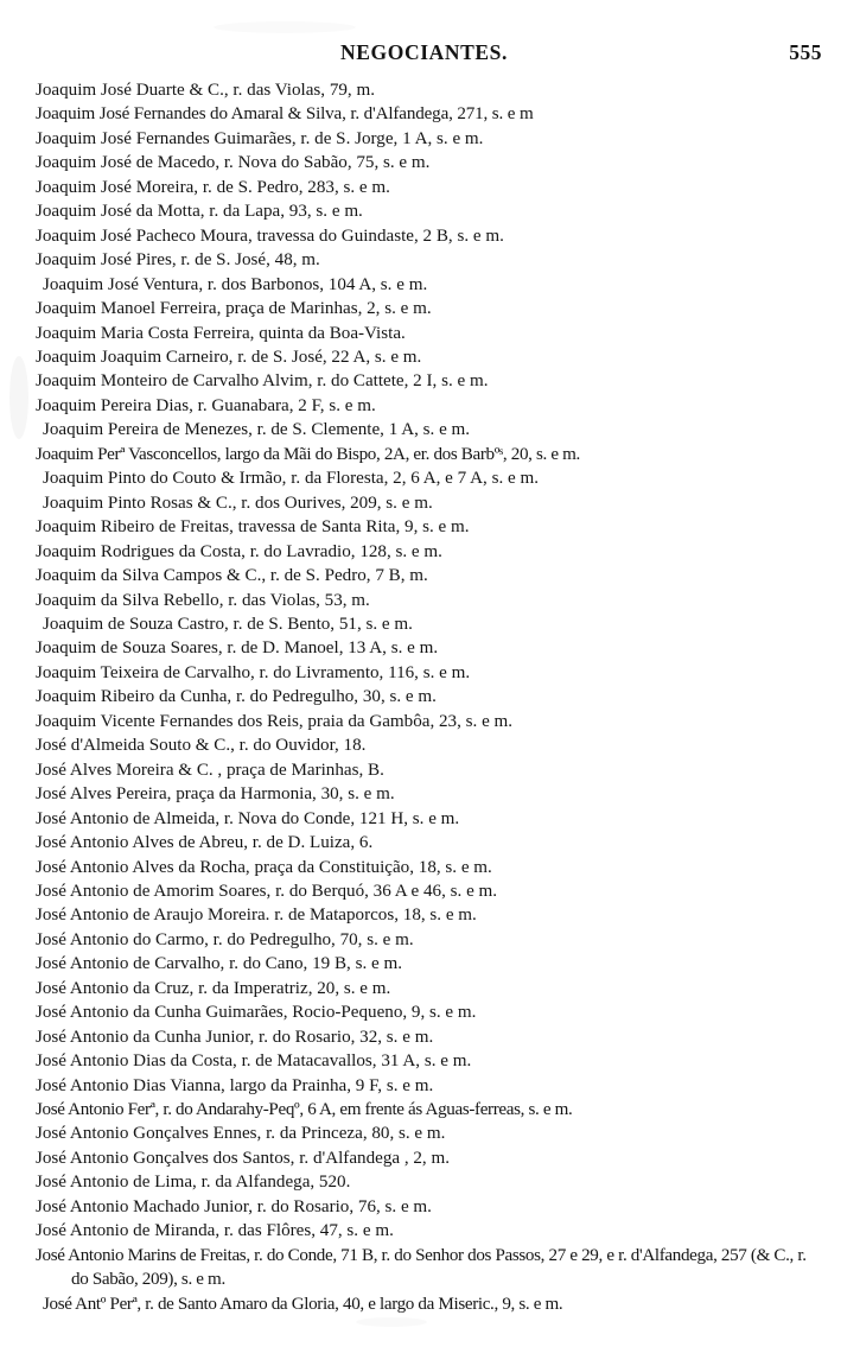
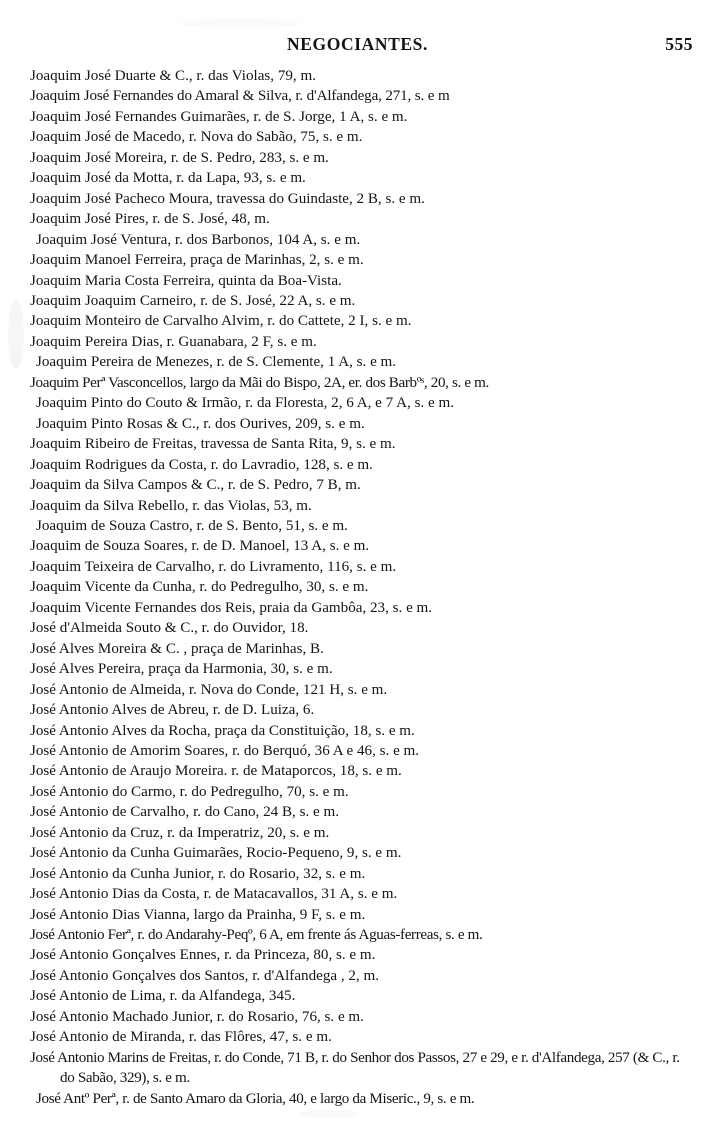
  NEGOCIANTES.
  555
  Joaquim José Duarte & C., r. das Violas, 79, m.
  Joaquim José Fernandes do Amaral & Silva, r. d'Alfandega, 271, s. e m
  Joaquim José Fernandes Guimarães, r. de S. Jorge, 1 A, s. e m.
  Joaquim José de Macedo, r. Nova do Sabão, 75, s. e m.
  Joaquim José Moreira, r. de S. Pedro, 283, s. e m.
  Joaquim José da Motta, r. da Lapa, 93, s. e m.
  Joaquim José Pacheco Moura, travessa do Guindaste, 2 B, s. e m.
  Joaquim José Pires, r. de S. José, 48, m.
  Joaquim José Ventura, r. dos Barbonos, 104 A, s. e m.
  Joaquim Manoel Ferreira, praça de Marinhas, 2, s. e m.
  Joaquim Maria Costa Ferreira, quinta da Boa-Vista.
  Joaquim Joaquim Carneiro, r. de S. José, 22 A, s. e m.
  Joaquim Monteiro de Carvalho Alvim, r. do Cattete, 2 I, s. e m.
  Joaquim Pereira Dias, r. Guanabara, 2 F, s. e m.
  Joaquim Pereira de Menezes, r. de S. Clemente, 1 A, s. e m.
  Joaquim Perª Vasconcellos, largo da Mãi do Bispo, 2A, er. dos Barbºˢ, 20, s. e m.
  Joaquim Pinto do Couto & Irmão, r. da Floresta, 2, 6 A, e 7 A, s. e m.
  Joaquim Pinto Rosas & C., r. dos Ourives, 209, s. e m.
  Joaquim Ribeiro de Freitas, travessa de Santa Rita, 9, s. e m.
  Joaquim Rodrigues da Costa, r. do Lavradio, 128, s. e m.
  Joaquim da Silva Campos & C., r. de S. Pedro, 7 B, m.
  Joaquim da Silva Rebello, r. das Violas, 53, m.
  Joaquim de Souza Castro, r. de S. Bento, 51, s. e m.
  Joaquim de Souza Soares, r. de D. Manoel, 13 A, s. e m.
  Joaquim Teixeira de Carvalho, r. do Livramento, 116, s. e m.
- Joaquim Ribeiro da Cunha, r. do Pedregulho, 30, s. e m.
+ Joaquim Vicente da Cunha, r. do Pedregulho, 30, s. e m.
  Joaquim Vicente Fernandes dos Reis, praia da Gambôa, 23, s. e m.
  José d'Almeida Souto & C., r. do Ouvidor, 18.
  José Alves Moreira & C. , praça de Marinhas, B.
  José Alves Pereira, praça da Harmonia, 30, s. e m.
  José Antonio de Almeida, r. Nova do Conde, 121 H, s. e m.
  José Antonio Alves de Abreu, r. de D. Luiza, 6.
  José Antonio Alves da Rocha, praça da Constituição, 18, s. e m.
  José Antonio de Amorim Soares, r. do Berquó, 36 A e 46, s. e m.
  José Antonio de Araujo Moreira. r. de Mataporcos, 18, s. e m.
  José Antonio do Carmo, r. do Pedregulho, 70, s. e m.
- José Antonio de Carvalho, r. do Cano, 19 B, s. e m.
+ José Antonio de Carvalho, r. do Cano, 24 B, s. e m.
  José Antonio da Cruz, r. da Imperatriz, 20, s. e m.
  José Antonio da Cunha Guimarães, Rocio-Pequeno, 9, s. e m.
  José Antonio da Cunha Junior, r. do Rosario, 32, s. e m.
  José Antonio Dias da Costa, r. de Matacavallos, 31 A, s. e m.
  José Antonio Dias Vianna, largo da Prainha, 9 F, s. e m.
  José Antonio Ferª, r. do Andarahy-Peqº, 6 A, em frente ás Aguas-ferreas, s. e m.
  José Antonio Gonçalves Ennes, r. da Princeza, 80, s. e m.
  José Antonio Gonçalves dos Santos, r. d'Alfandega , 2, m.
- José Antonio de Lima, r. da Alfandega, 520.
+ José Antonio de Lima, r. da Alfandega, 345.
  José Antonio Machado Junior, r. do Rosario, 76, s. e m.
  José Antonio de Miranda, r. das Flôres, 47, s. e m.
- José Antonio Marins de Freitas, r. do Conde, 71 B, r. do Senhor dos Passos, 27 e 29, e r. d'Alfandega, 257 (& C., r. do Sabão, 209), s. e m.
+ José Antonio Marins de Freitas, r. do Conde, 71 B, r. do Senhor dos Passos, 27 e 29, e r. d'Alfandega, 257 (& C., r. do Sabão, 329), s. e m.
  José Antº Perª, r. de Santo Amaro da Gloria, 40, e largo da Miseric., 9, s. e m.
